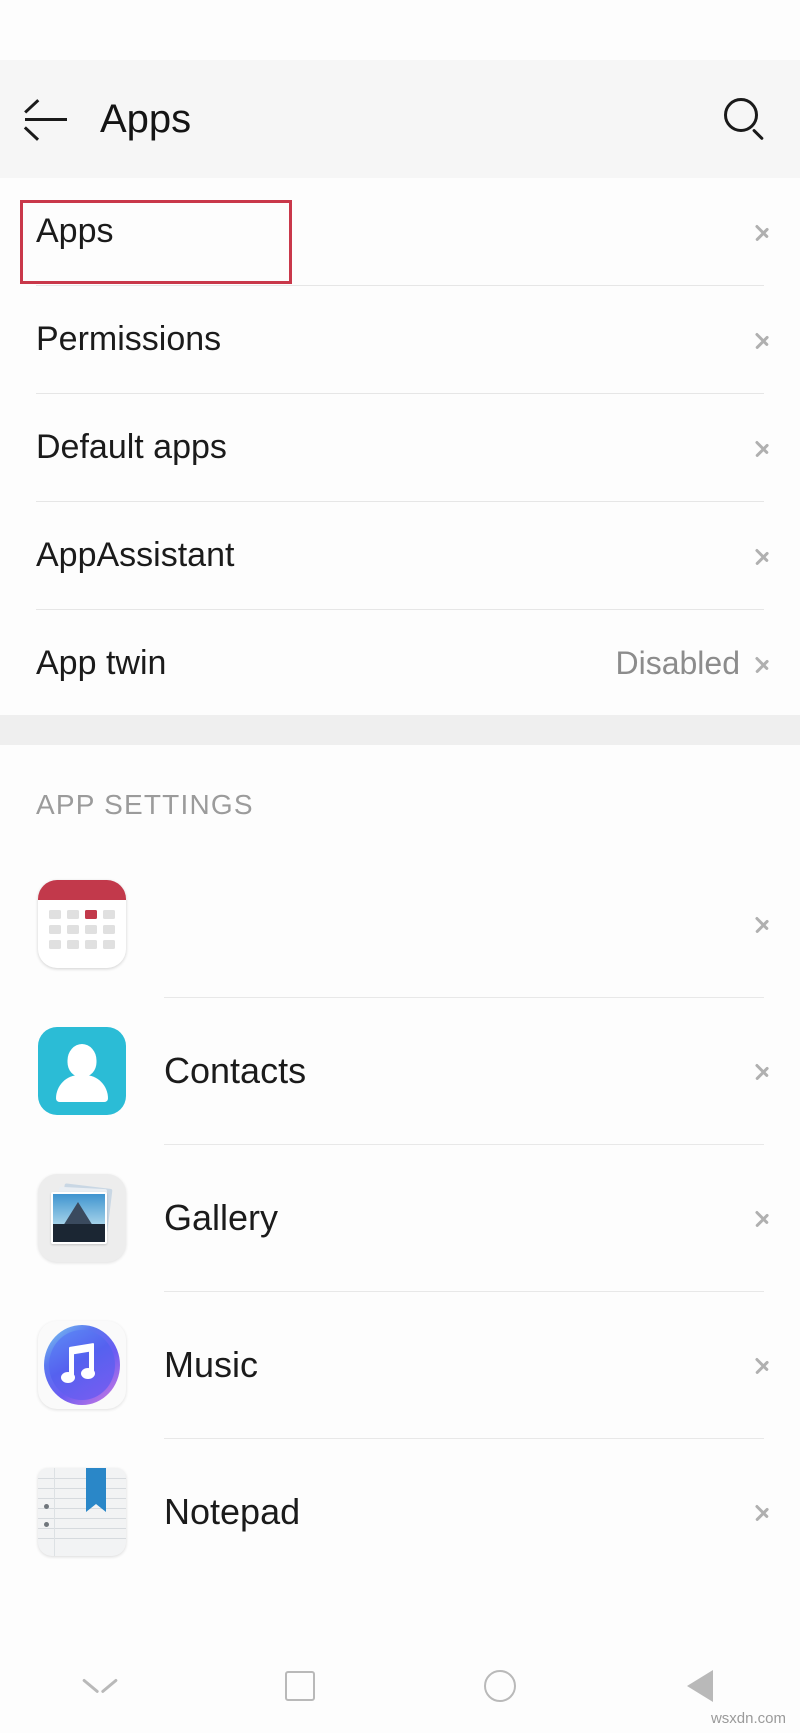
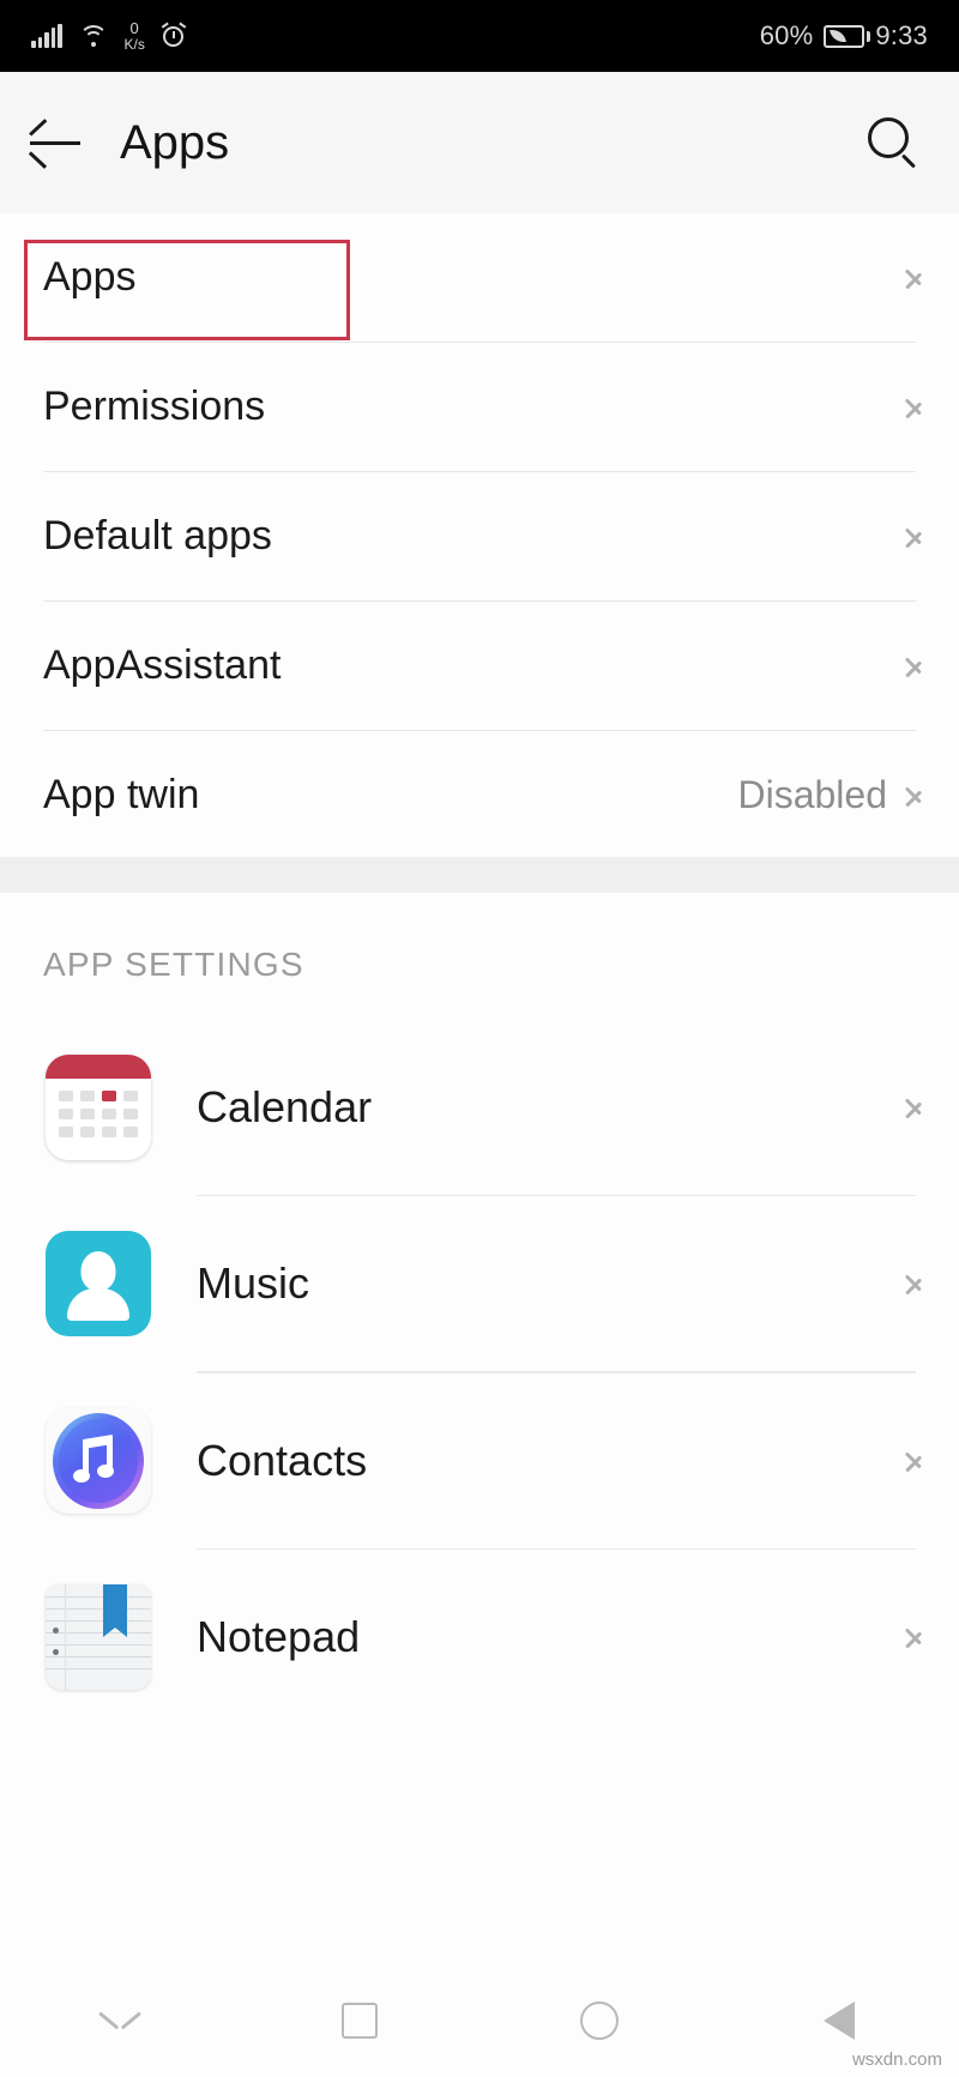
+ 0
+ K/s
+ 60%
+ 9:33
  Apps
  Apps
  Permissions
  Default apps
  AppAssistant
  App twin
  Disabled
  APP SETTINGS
+ Calendar
- Contacts
+ Music
- Gallery
- Music
+ Contacts
  Notepad
  wsxdn.com
